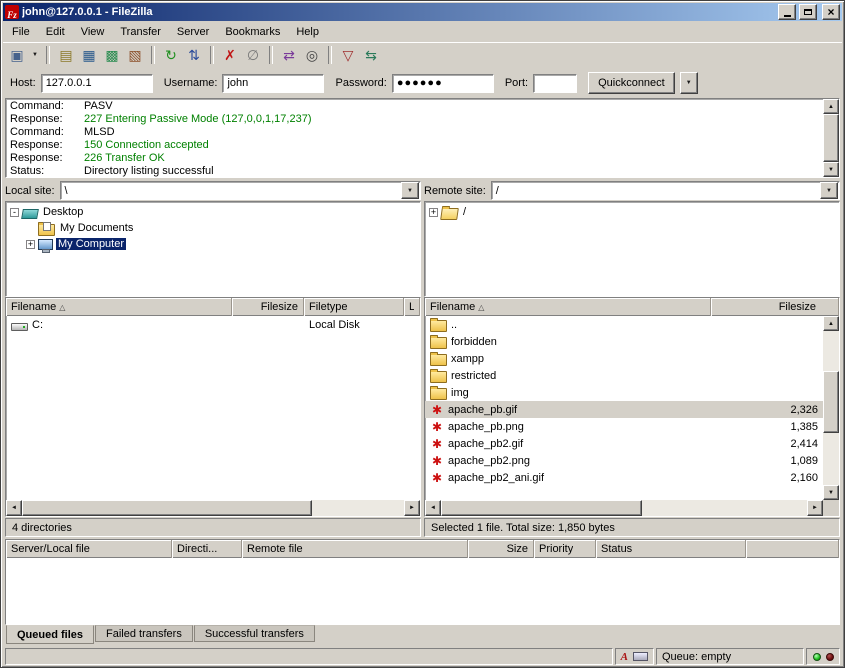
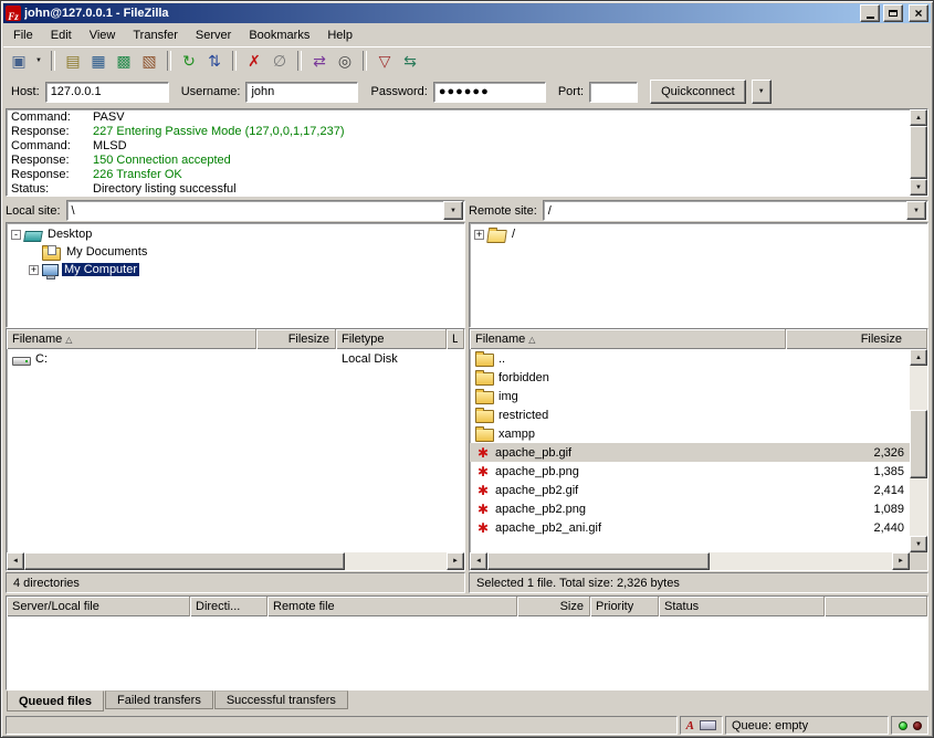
  john@127.0.0.1 - FileZilla
  File
  Edit
  View
  Transfer
  Server
  Bookmarks
  Help
  ▣
  ▤
  ▦
  ▩
  ▧
  ↻
  ⇅
  ✗
  ∅
  ⇄
  ◎
  ▽
  ⇆
  Host:
  127.0.0.1
  Username:
  john
  Password:
  ●●●●●●
  Port:
  Quickconnect
  Command:
  PASV
  Response:
  227 Entering Passive Mode (127,0,0,1,17,237)
  Command:
  MLSD
  Response:
  150 Connection accepted
  Response:
  226 Transfer OK
  Status:
  Directory listing successful
  Local site:
  \
  -
  Desktop
  My Documents
  +
  My Computer
  Filename
  Filesize
  Filetype
  L
  C:
  Local Disk
  4 directories
  Remote site:
  /
  +
  /
  Filename
  Filesize
  ..
  forbidden
- xampp
+ img
  restricted
- img
+ xampp
  apache_pb.gif
  2,326
  apache_pb.png
  1,385
  apache_pb2.gif
  2,414
  apache_pb2.png
  1,089
  apache_pb2_ani.gif
- 2,160
+ 2,440
- Selected 1 file. Total size: 1,850 bytes
+ Selected 1 file. Total size: 2,326 bytes
  Server/Local file
  Directi...
  Remote file
  Size
  Priority
  Status
  Queued files
  Failed transfers
  Successful transfers
  Queue: empty
